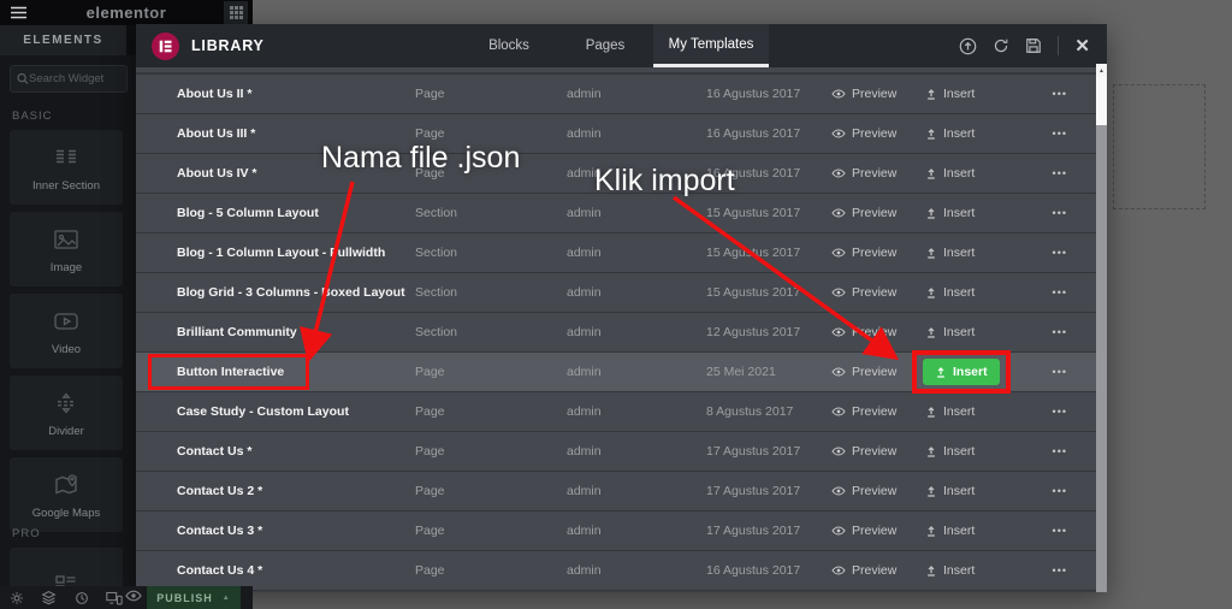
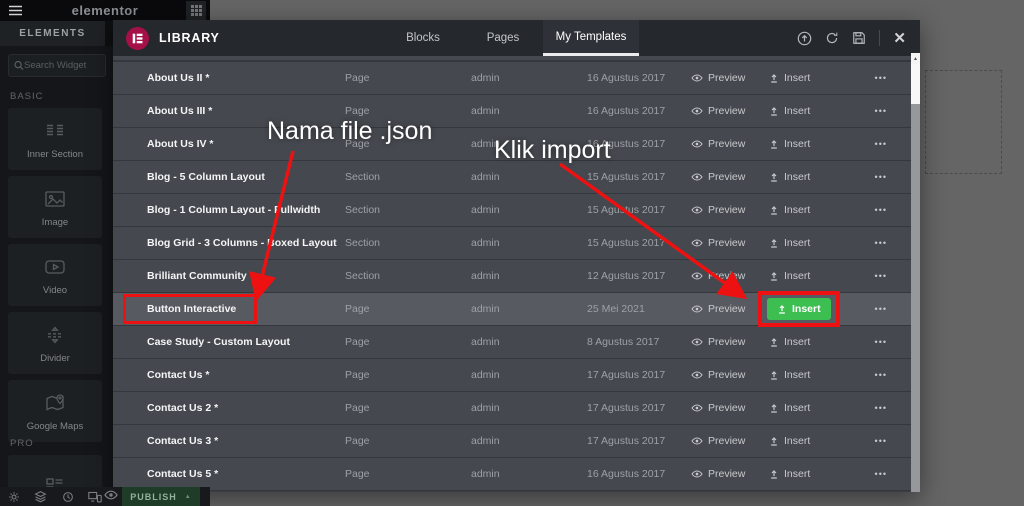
  elementor
  ELEMENTS
  Search Widget
  BASIC
  Inner Section
  Image
  Video
  Divider
  Google Maps
  PRO
  PUBLISH
  LIBRARY
  Blocks
  Pages
  My Templates
  ✕
  About Us II *
  Page
  admin
  16 Agustus 2017
  Preview
  Insert
  •••
  About Us III *
  Page
  admin
  16 Agustus 2017
  Preview
  Insert
  •••
  About Us IV *
  Page
  admin
  16 Agustus 2017
  Preview
  Insert
  •••
  Blog - 5 Column Layout
  Section
  admin
  15 Agustus 2017
  Preview
  Insert
  •••
  Blog - 1 Column Layout -ullwidth
  Section
  admin
  15 Aguus 2017
  Preview
  Insert
  •••
  Blog Grid - 3 Columns -oxed Layout
  Section
  admin
  15 Agustus 2017
  Preview
  Insert
  •••
  Brilliant Community
  Section
  admin
  12 Agustus 2017
  Peview
  Insert
  •••
  Button Interactive
  Page
  admin
  25 Mei 2021
  Preview
  Insert
  •••
  Case Study - Custom Layout
  Page
  admin
  8 Agustus 2017
  Preview
  Insert
  •••
  Contact Us *
  Page
  admin
  17 Agustus 2017
  Preview
  Insert
  •••
  Contact Us 2 *
  Page
  admin
  17 Agustus 2017
  Preview
  Insert
  •••
  Contact Us 3 *
  Page
  admin
  17 Agustus 2017
  Preview
  Insert
  •••
- Contact Us 4 *
+ Contact Us 5 *
  Page
  admin
  16 Agustus 2017
  Preview
  Insert
  •••
  Nama file .json
  Klik import
